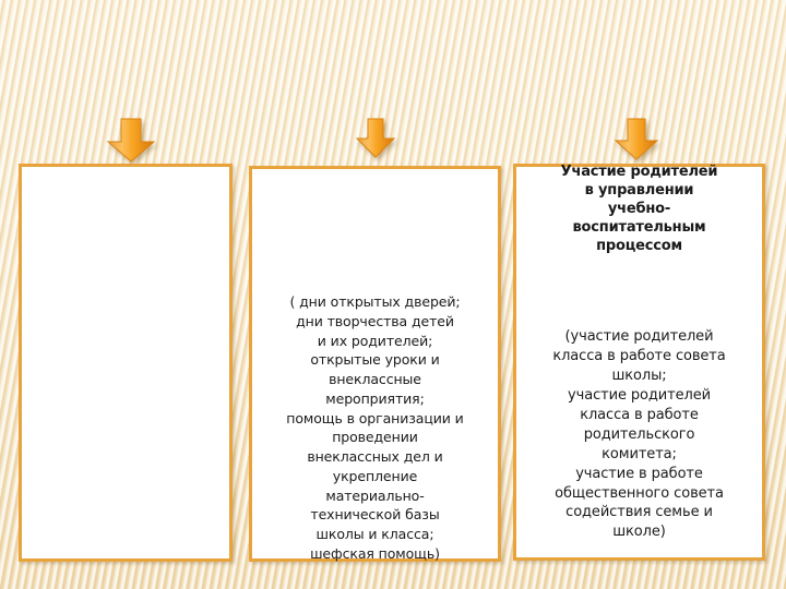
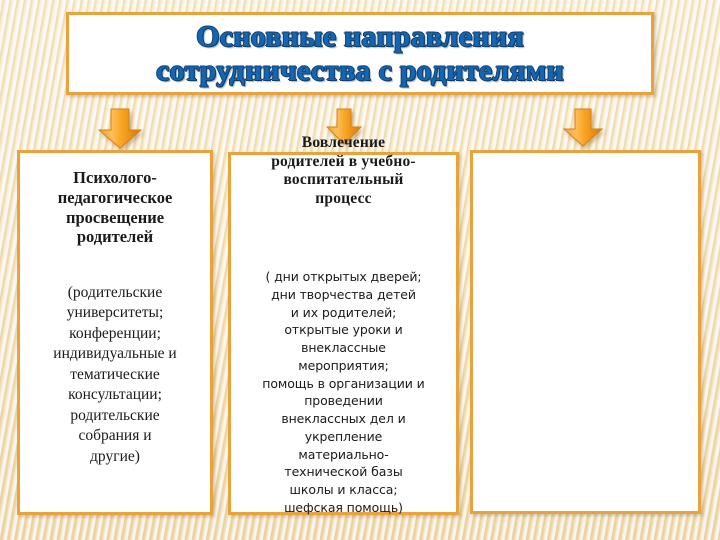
+ Основные направления
+ сотрудничества с родителями
+ Психолого-
+ педагогическое
+ просвещение
+ родителей
+ (родительские
+ университеты;
+ конференции;
+ индивидуальные и
+ тематические
+ консультации;
+ родительские
+ собрания и
+ другие)
+ Вовлечение
+ родителей в учебно-
+ воспитательный
+ процесс
  ( дни открытых дверей;
  дни творчества детей
  и их родителей;
  открытые уроки и
  внеклассные
  мероприятия;
  помощь в организации и
  проведении
  внеклассных дел и
  укрепление
  материально-
  технической базы
  школы и класса;
  шефская помощь)
- Участие родителей
- в управлении
- учебно-
- воспитательным
- процессом
- (участие родителей
- класса в работе совета
- школы;
- участие родителей
- класса в работе
- родительского
- комитета;
- участие в работе
- общественного совета
- содействия семье и
- школе)
